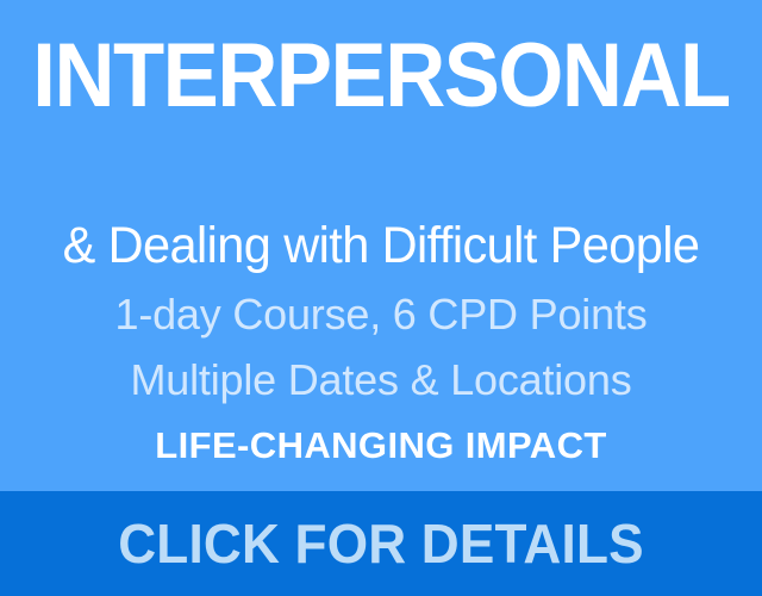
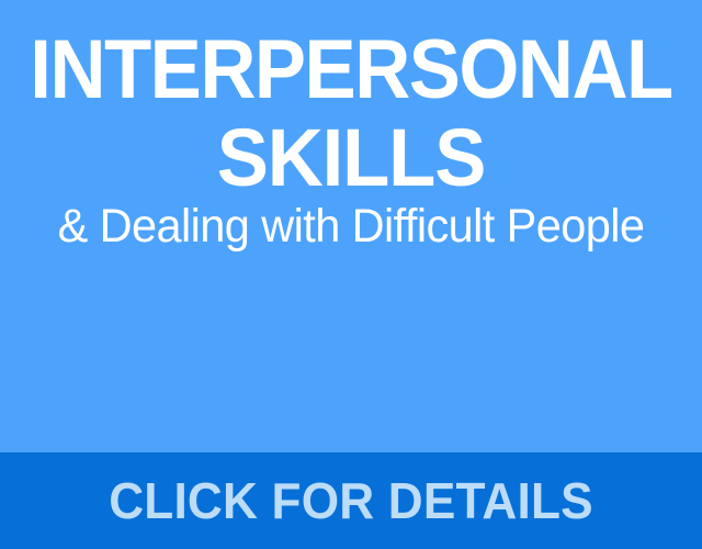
  INTERPERSONAL
+ SKILLS
  & Dealing with Difficult People
- 1-day Course, 6 CPD Points
- Multiple Dates & Locations
- LIFE-CHANGING IMPACT
  CLICK FOR DETAILS
